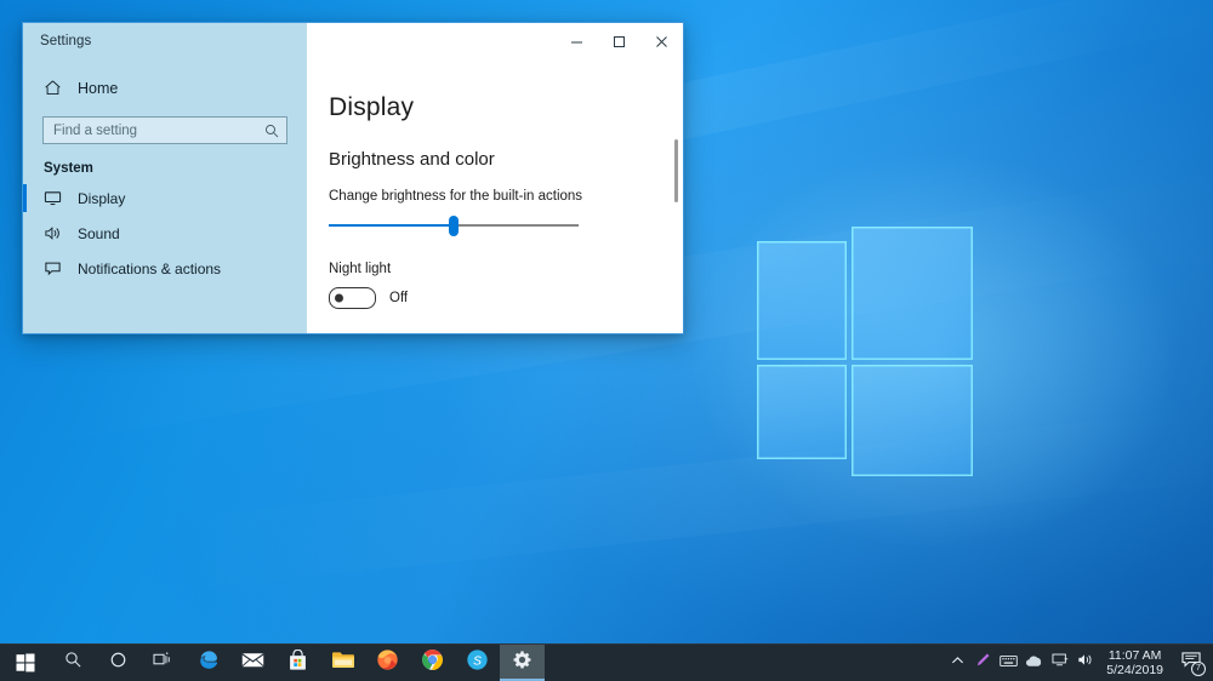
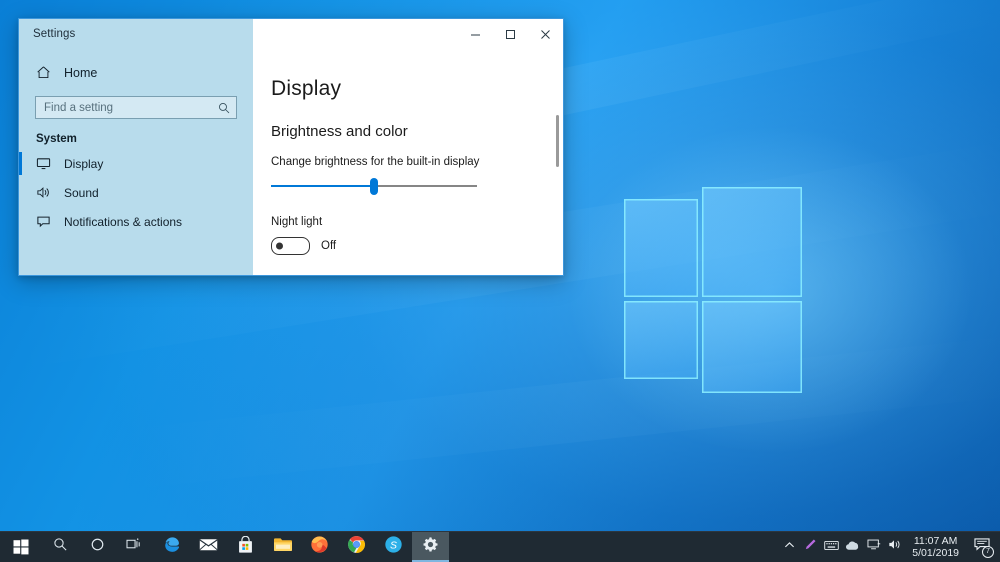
  Settings
  Home
  Find a setting
  System
  Display
  Sound
  Notifications & actions
  Display
  Brightness and color
- Change brightness for the built-in actions
+ Change brightness for the built-in display
  Night light
  Off
  S
  11:07 AM
- 5/24/2019
+ 5/01/2019
